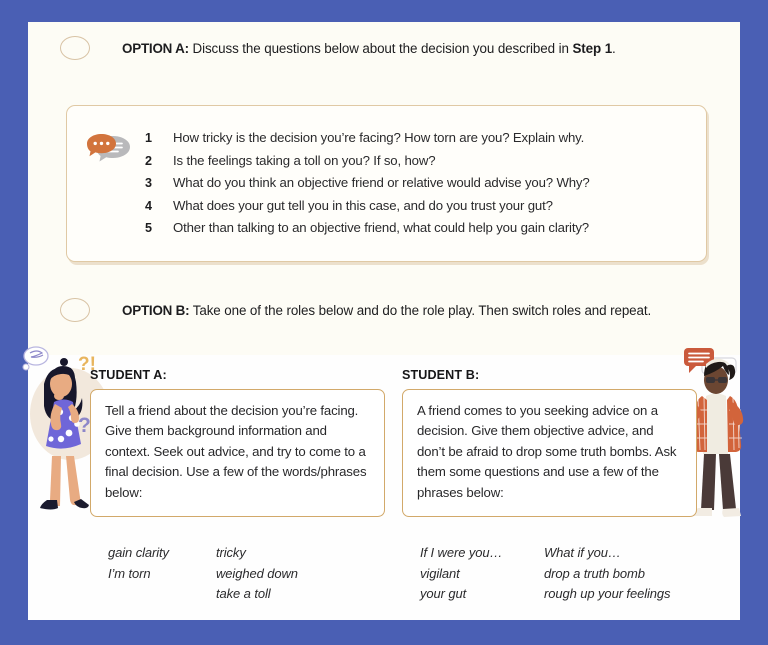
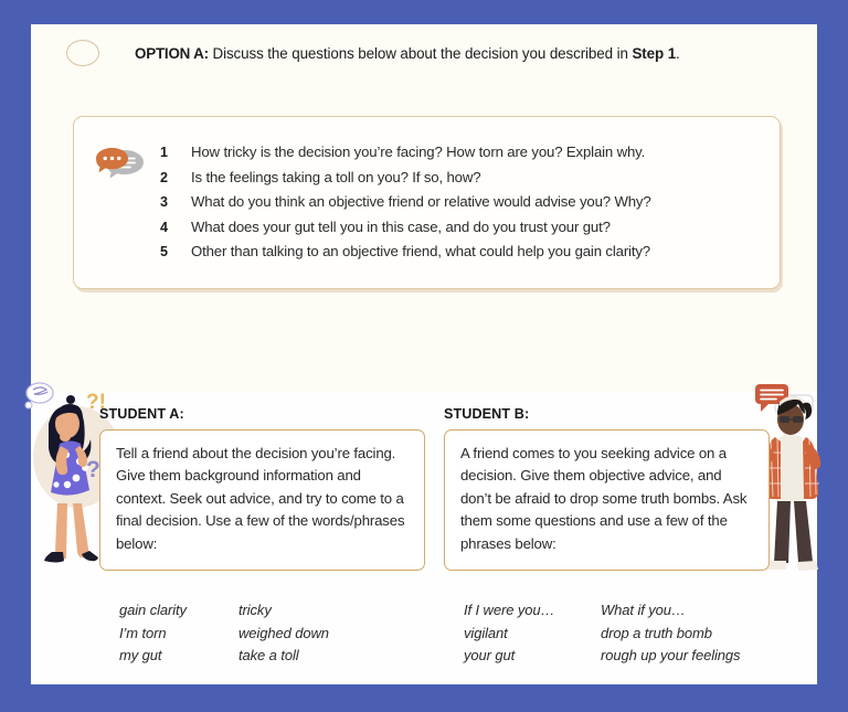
  OPTION A: Discuss the questions below about the decision you described in Step 1.
  1
  How tricky is the decision you’re facing? How torn are you? Explain why.
  2
  Is the feelings taking a toll on you? If so, how?
  3
  What do you think an objective friend or relative would advise you? Why?
  4
  What does your gut tell you in this case, and do you trust your gut?
  5
  Other than talking to an objective friend, what could help you gain clarity?
- OPTION B: Take one of the roles below and do the role play. Then switch roles and repeat.
  ?!
  ?
  STUDENT A:
  Tell a friend about the decision you’re facing. Give them background information and context. Seek out advice, and try to come to a final decision. Use a few of the words/phrases below:
  STUDENT B:
  A friend comes to you seeking advice on a decision. Give them objective advice, and don’t be afraid to drop some truth bombs. Ask them some questions and use a few of the phrases below:
  gain clarity
  I’m torn
+ my gut
  tricky
  weighed down
  take a toll
  If I were you…
  vigilant
  your gut
  What if you…
  drop a truth bomb
  rough up your feelings
